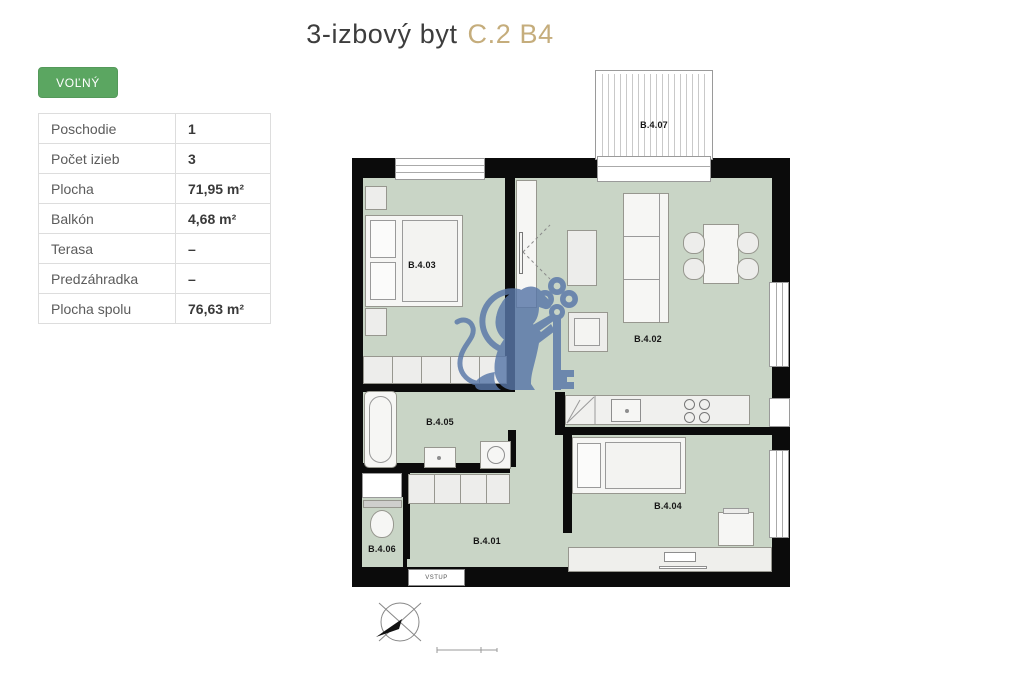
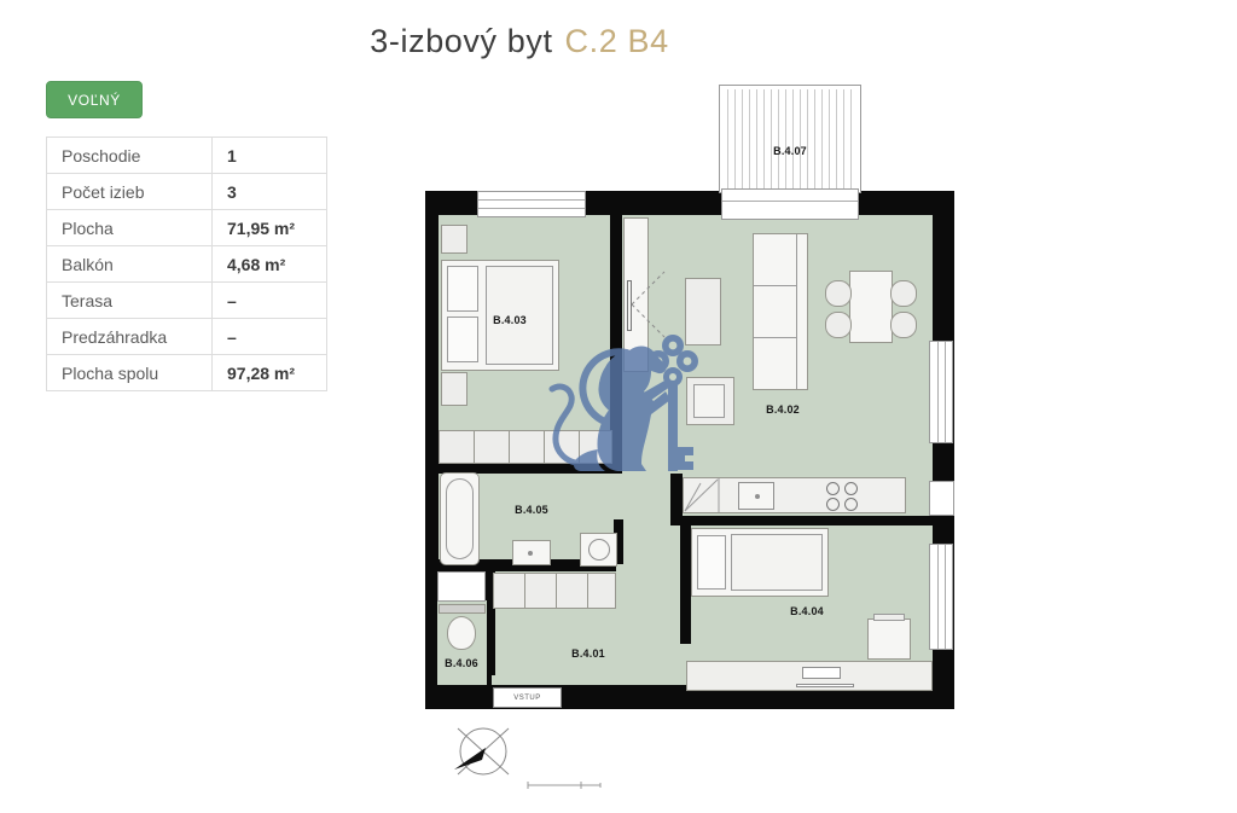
  3-izbový byt C.2 B4
  VOĽNÝ
  Poschodie
  1
  Počet izieb
  3
  Plocha
  71,95 m²
  Balkón
  4,68 m²
  Terasa
  –
  Predzáhradka
  –
  Plocha spolu
- 76,63 m²
+ 97,28 m²
  B.4.07
  B.4.03
  B.4.02
  B.4.05
  B.4.01
  B.4.06
  B.4.04
